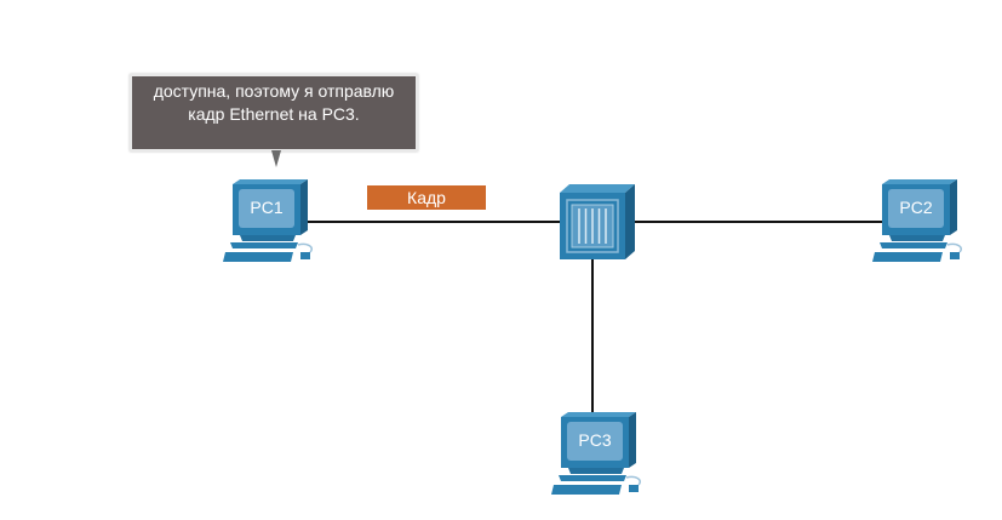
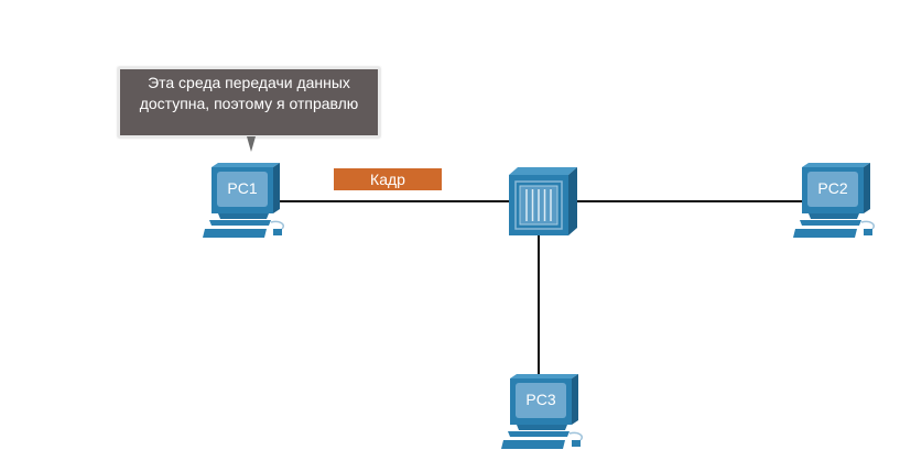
+ Эта среда передачи данных
  доступна, поэтому я отправлю
- кадр Ethernet на PC3.
  Кадр
  PC1
  PC2
  PC3
